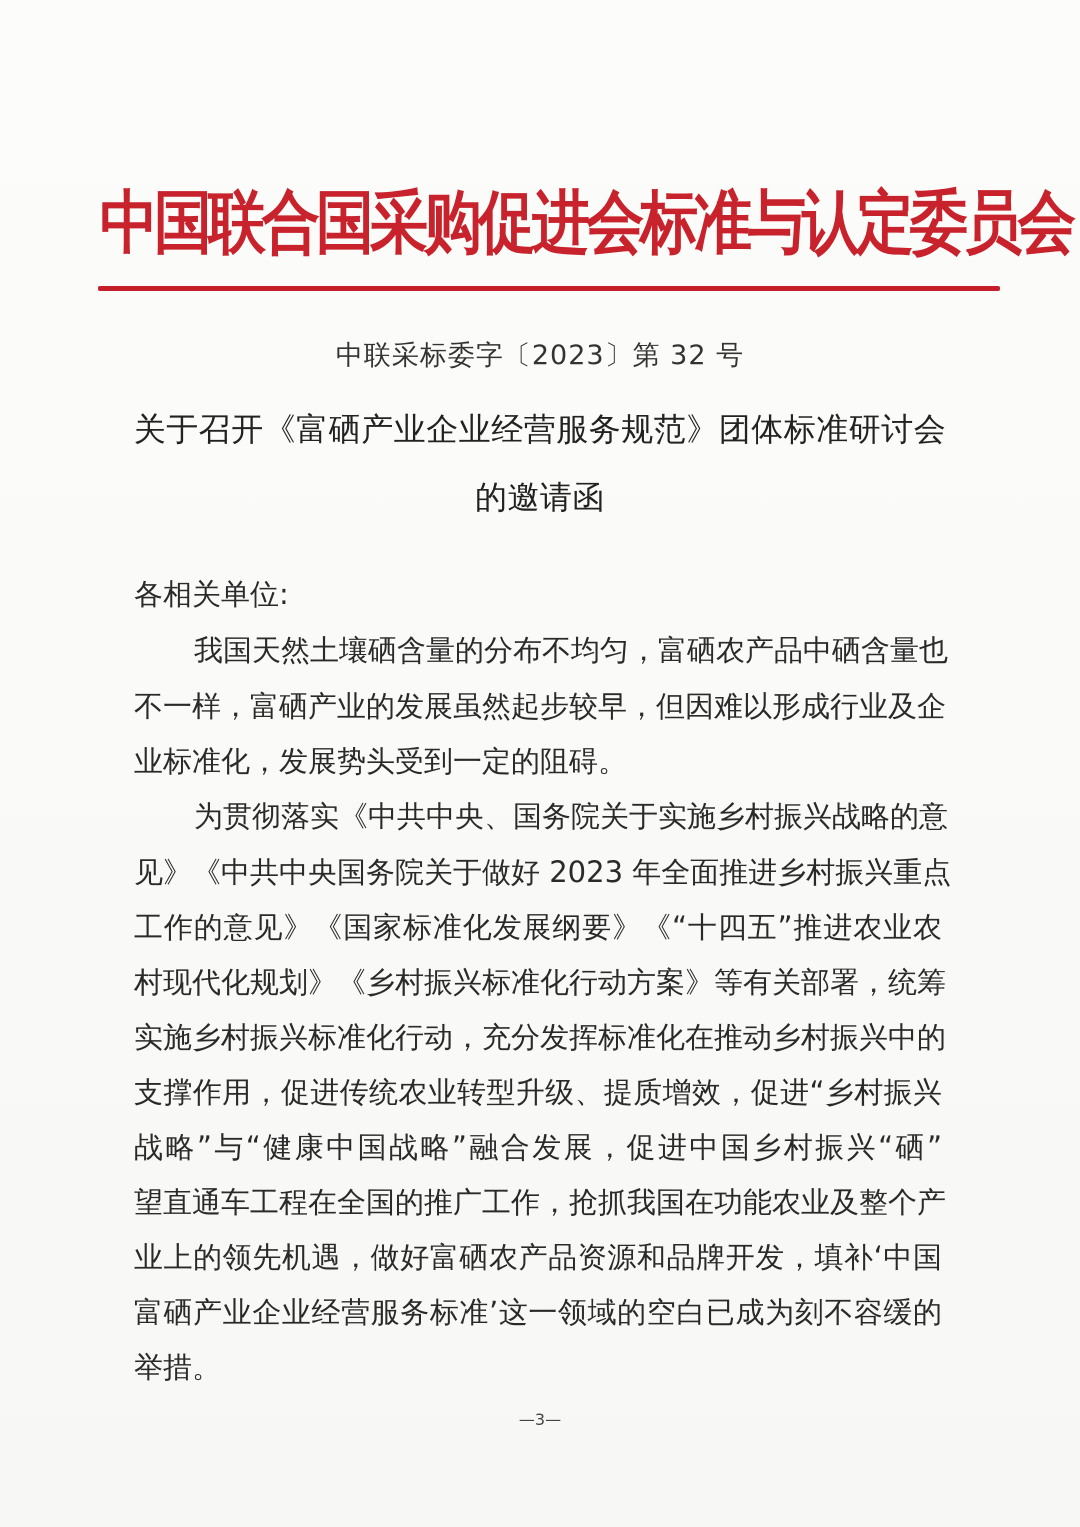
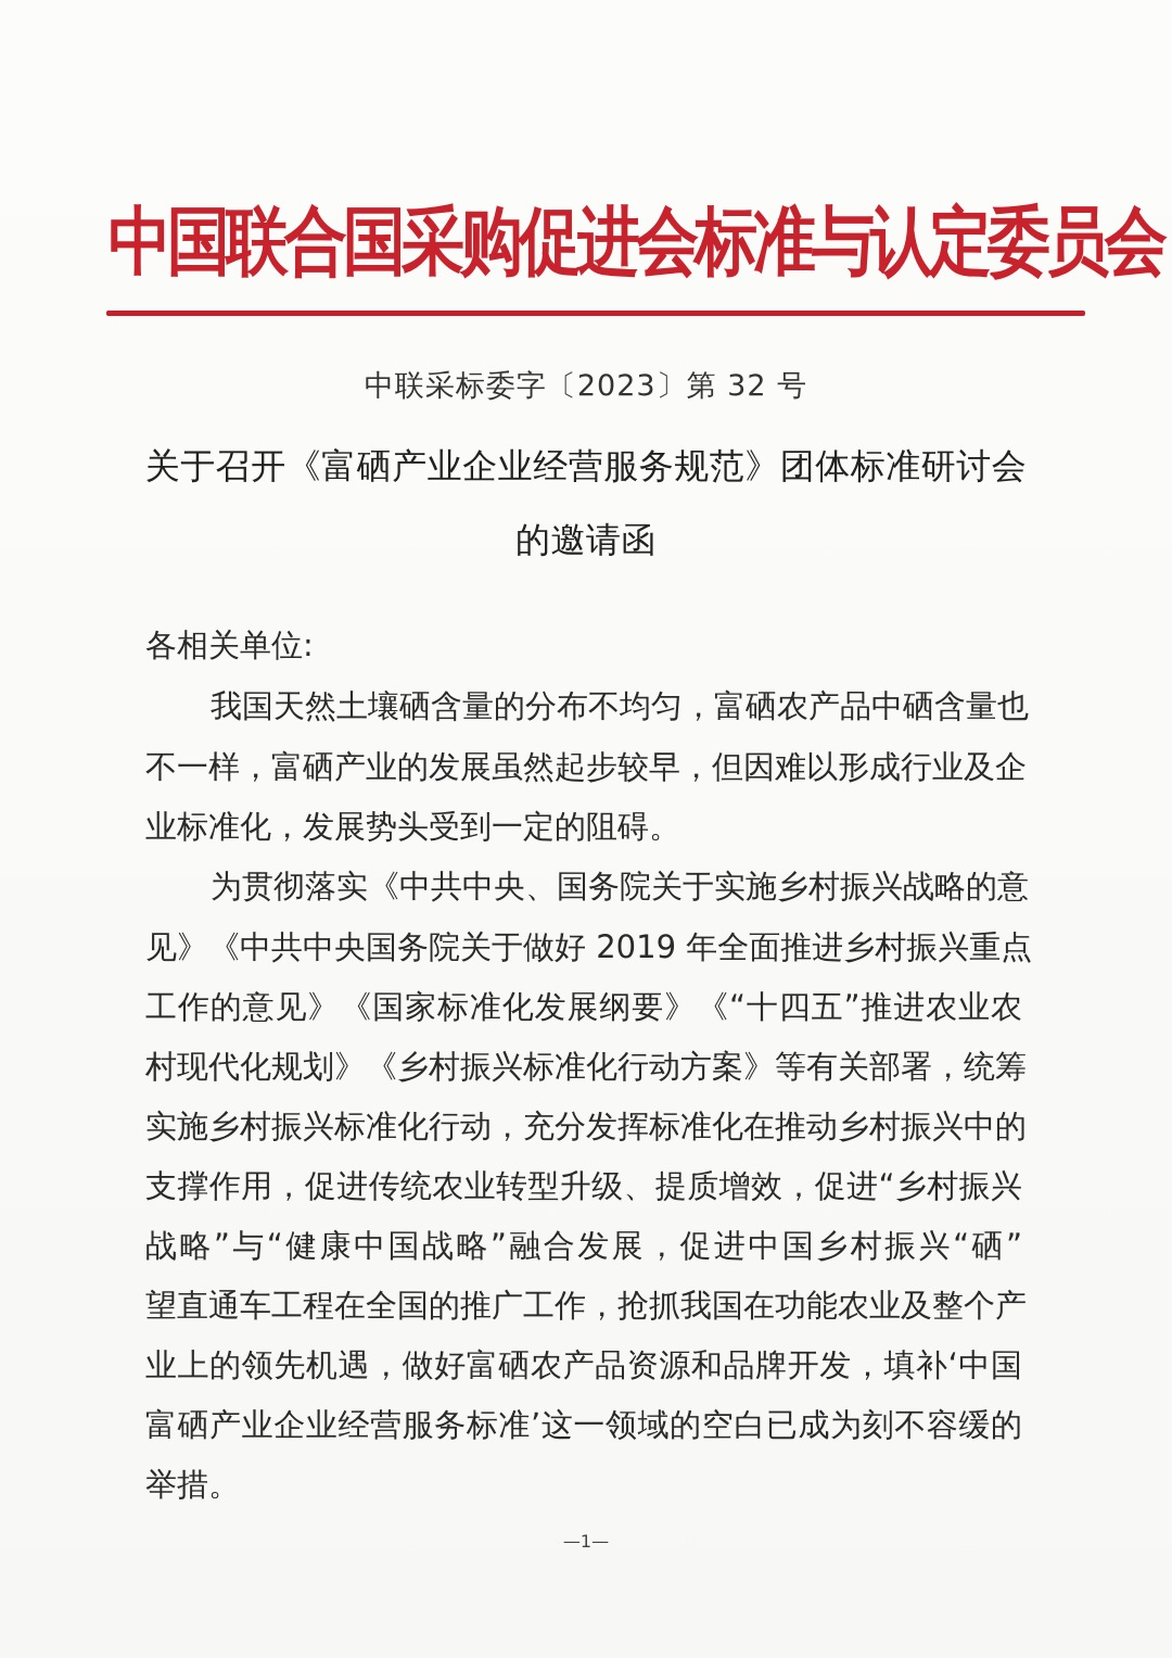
  中国联合国采购促进会标准与认定委员会
  中联采标委字〔2023〕第 32 号
  关于召开《富硒产业企业经营服务规范》团体标准研讨会
  的邀请函
  各相关单位:
  我国天然土壤硒含量的分布不均匀，富硒农产品中硒含量也
  不一样，富硒产业的发展虽然起步较早，但因难以形成行业及企
  业标准化，发展势头受到一定的阻碍。
  为贯彻落实《中共中央、国务院关于实施乡村振兴战略的意
- 见》《中共中央国务院关于做好 2023 年全面推进乡村振兴重点
+ 见》《中共中央国务院关于做好 2019 年全面推进乡村振兴重点
  工作的意见》《国家标准化发展纲要》《“十四五”推进农业农
  村现代化规划》《乡村振兴标准化行动方案》等有关部署，统筹
  实施乡村振兴标准化行动，充分发挥标准化在推动乡村振兴中的
  支撑作用，促进传统农业转型升级、提质增效，促进“乡村振兴
  战略”与“健康中国战略”融合发展，促进中国乡村振兴“硒”
  望直通车工程在全国的推广工作，抢抓我国在功能农业及整个产
  业上的领先机遇，做好富硒农产品资源和品牌开发，填补‘中国
  富硒产业企业经营服务标准’这一领域的空白已成为刻不容缓的
  举措。
- —3—
+ —1—
